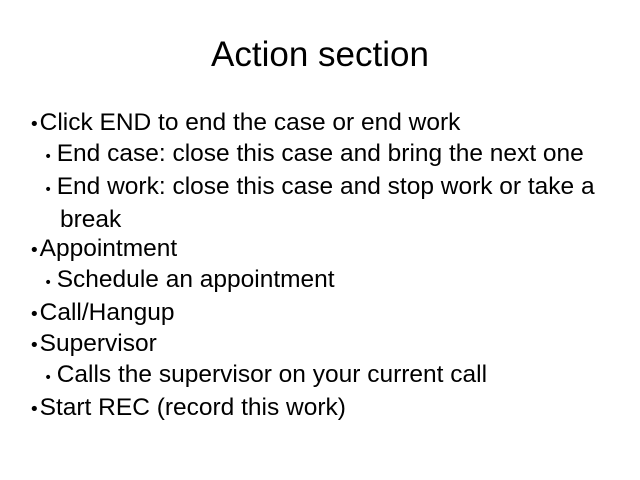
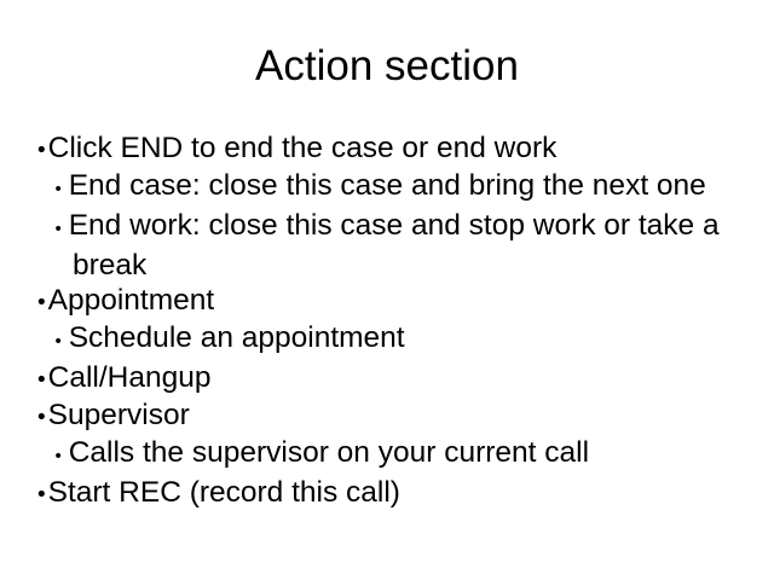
  Action section
  •Click END to end the case or end work
  • End case: close this case and bring the next one
  • End work: close this case and stop work or take a break
  •Appointment
  • Schedule an appointment
  •Call/Hangup
  •Supervisor
  • Calls the supervisor on your current call
- •Start REC (record this work)
+ •Start REC (record this call)
